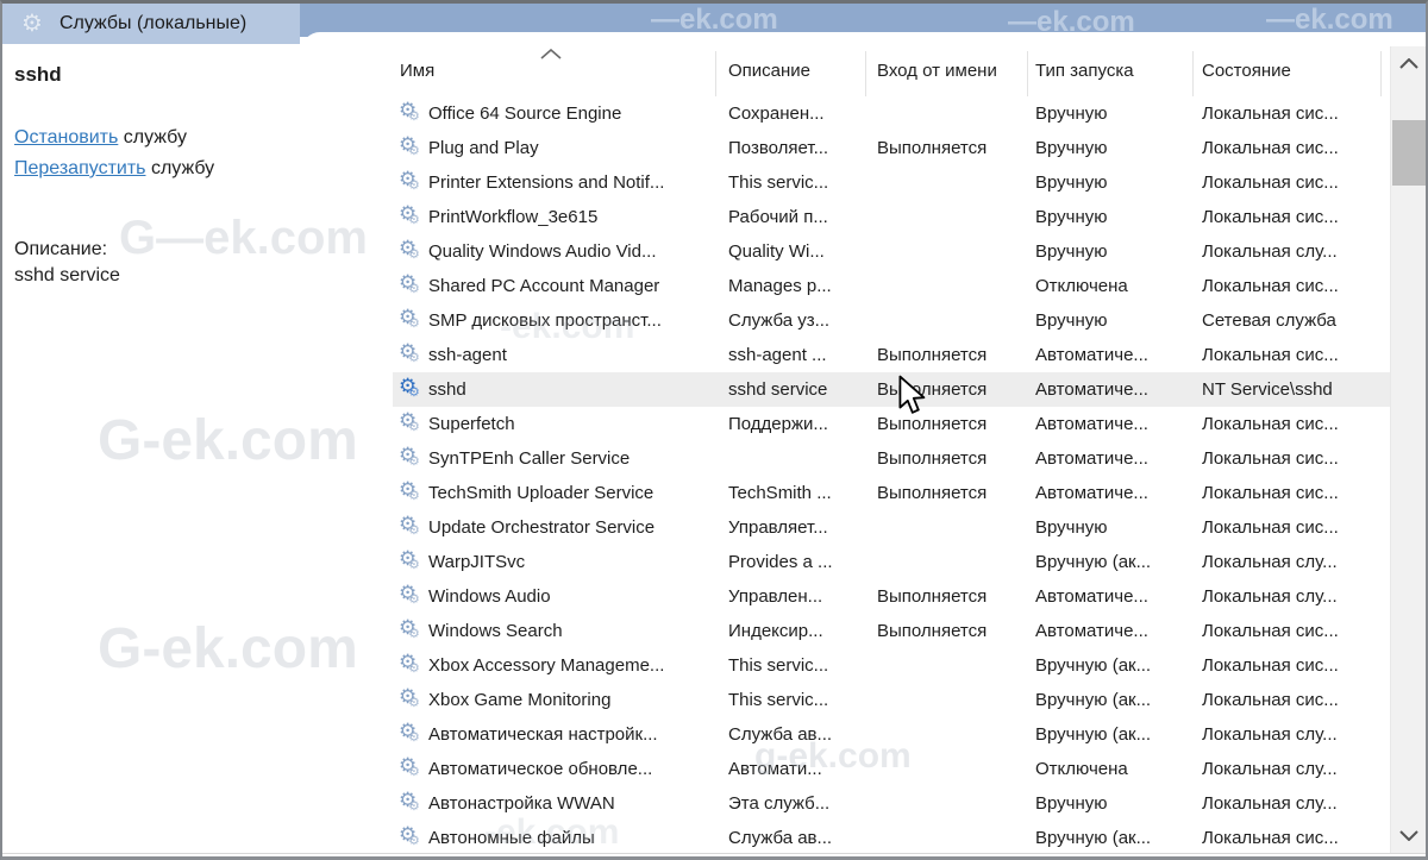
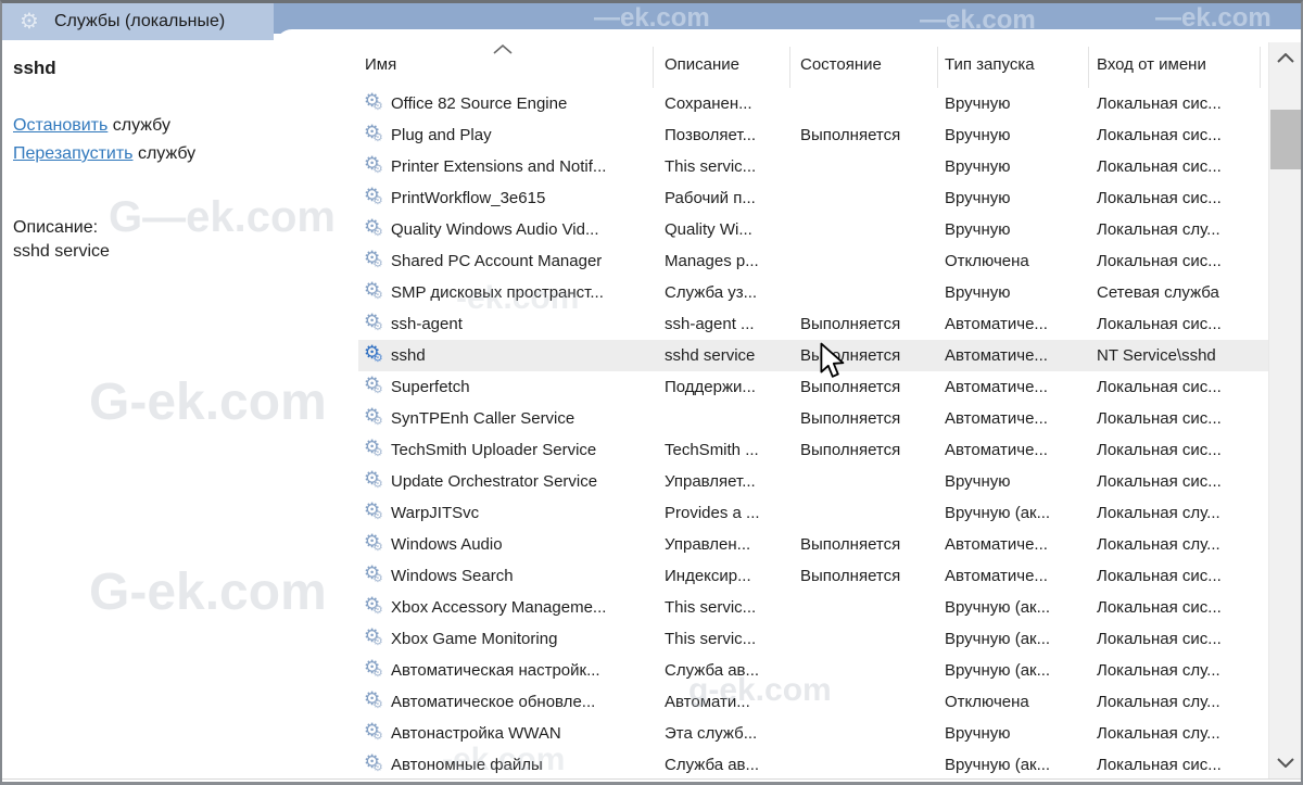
  ⚙
  Службы (локальные)
  sshd
  Остановить службу
  Перезапустить службу
  Описание:
  sshd service
  Имя
  Описание
- Вход от имени
+ Состояние
  Тип запуска
- Состояние
+ Вход от имени
  ⚙
  ⚙
- Office 64 Source Engine
+ Office 82 Source Engine
  Сохранен...
  Вручную
  Локальная сис...
  ⚙
  ⚙
  Plug and Play
  Позволяет...
  Выполняется
  Вручную
  Локальная сис...
  ⚙
  ⚙
  Printer Extensions and Notif...
  This servic...
  Вручную
  Локальная сис...
  ⚙
  ⚙
  PrintWorkflow_3e615
  Рабочий п...
  Вручную
  Локальная сис...
  ⚙
  ⚙
  Quality Windows Audio Vid...
  Quality Wi...
  Вручную
  Локальная слу...
  ⚙
  ⚙
  Shared PC Account Manager
  Manages p...
  Отключена
  Локальная сис...
  ⚙
  ⚙
  SMP дисковых пространст...
  Служба уз...
  Вручную
  Сетевая служба
  ⚙
  ⚙
  ssh-agent
  ssh-agent ...
  Выполняется
  Автоматиче...
  Локальная сис...
  ⚙
  ⚙
  sshd
  sshd service
  Вылняется
  Автоматиче...
  NT Service\sshd
  ⚙
  ⚙
  Superfetch
  Поддержи...
  Выполняется
  Автоматиче...
  Локальная сис...
  ⚙
  ⚙
  SynTPEnh Caller Service
  Выполняется
  Автоматиче...
  Локальная сис...
  ⚙
  ⚙
  TechSmith Uploader Service
  TechSmith ...
  Выполняется
  Автоматиче...
  Локальная сис...
  ⚙
  ⚙
  Update Orchestrator Service
  Управляет...
  Вручную
  Локальная сис...
  ⚙
  ⚙
  WarpJITSvc
  Provides a ...
  Вручную (ак...
  Локальная слу...
  ⚙
  ⚙
  Windows Audio
  Управлен...
  Выполняется
  Автоматиче...
  Локальная слу...
  ⚙
  ⚙
  Windows Search
  Индексир...
  Выполняется
  Автоматиче...
  Локальная сис...
  ⚙
  ⚙
  Xbox Accessory Manageme...
  This servic...
  Вручную (ак...
  Локальная сис...
  ⚙
  ⚙
  Xbox Game Monitoring
  This servic...
  Вручную (ак...
  Локальная сис...
  ⚙
  ⚙
  Автоматическая настройк...
  Служба ав...
  Вручную (ак...
  Локальная слу...
  ⚙
  ⚙
  Автоматическое обновле...
  Автомати...
  Отключена
  Локальная слу...
  ⚙
  ⚙
  Автонастройка WWAN
  Эта служб...
  Вручную
  Локальная слу...
  ⚙
  ⚙
  Автономные файлы
  Служба ав...
  Вручную (ак...
  Локальная сис...
  —ek.com
  —ek.com
  —ek.com
  G—ek.com
  G-ek.com
  G-ek.com
  -ek.com
  g-ek.com
  -ek.com
